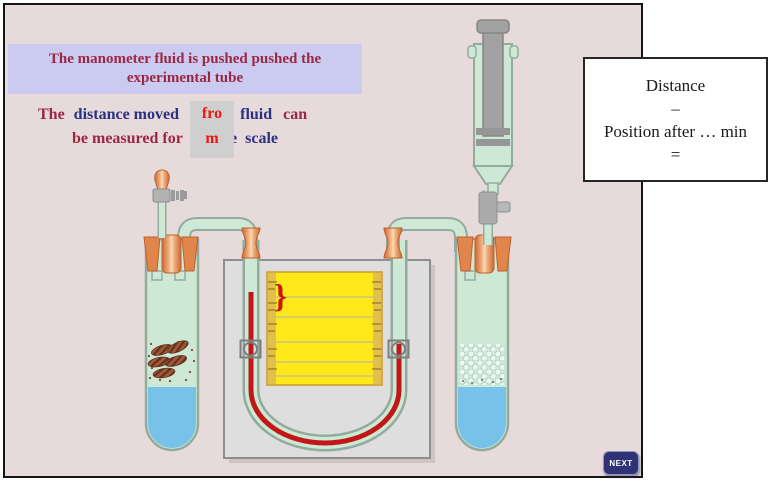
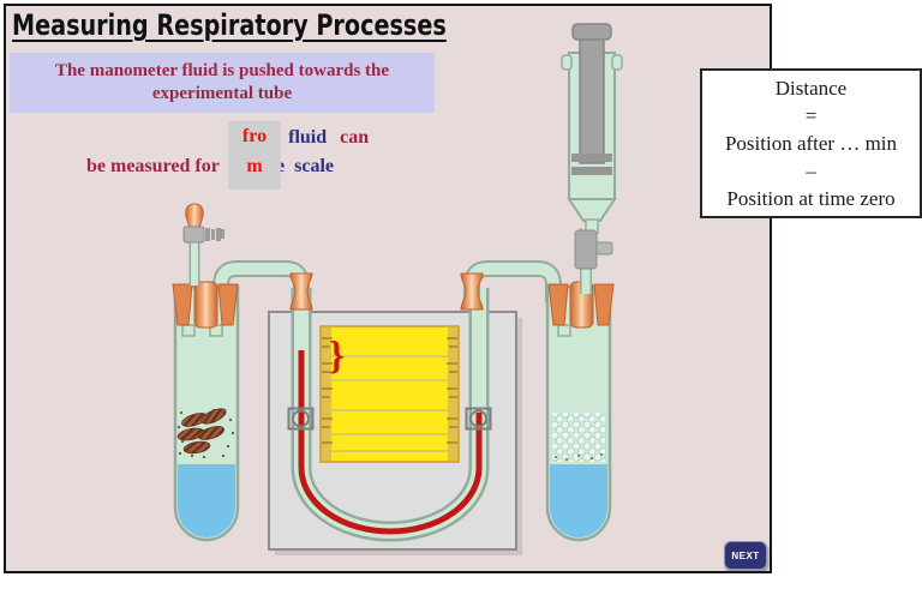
+ Measuring Respiratory Processes
- The manometer fluid is pushed pushed the
+ The manometer fluid is pushed towards the
  experimental tube
- The distance moved
  fluid can
  be measured for
  scale
  fro
  m
  }
  Distance
- –
+ =
  Position after … min
- =
+ –
+ Position at time zero
  NEXT
